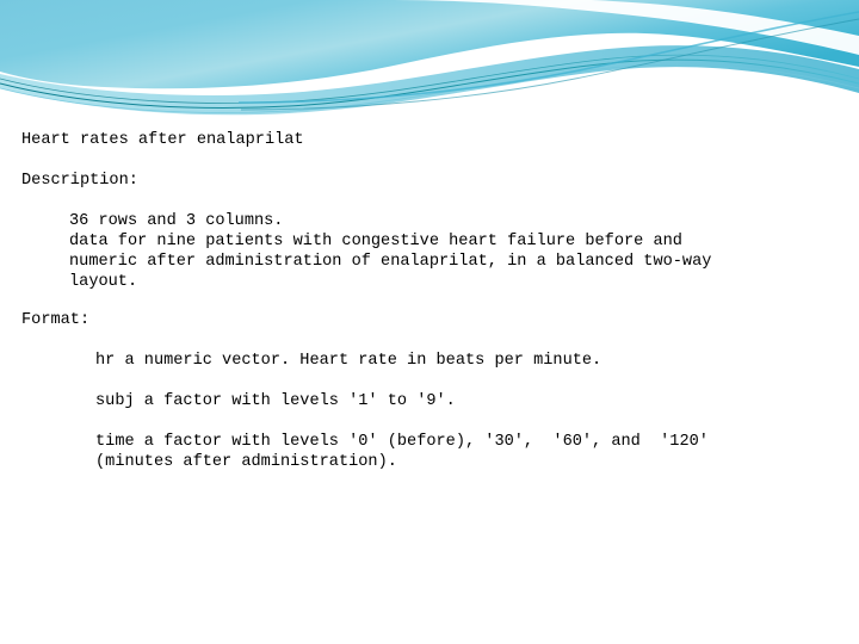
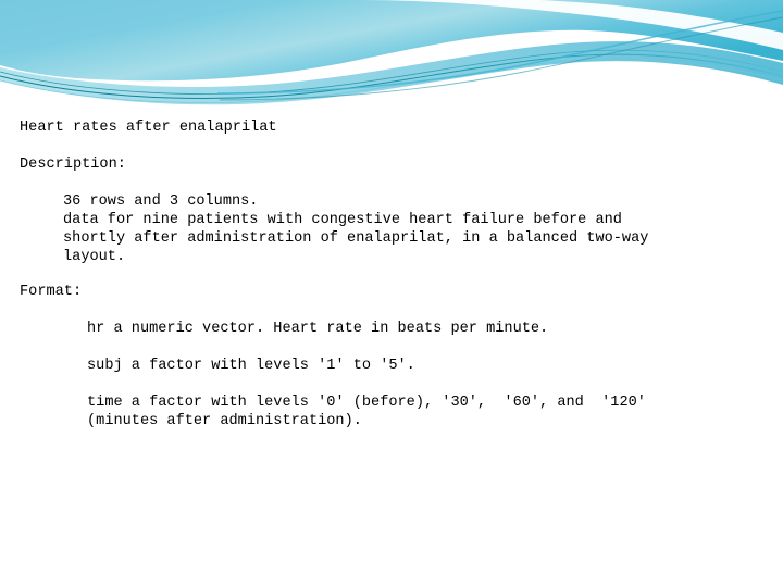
  Heart rates after enalaprilat
  Description:
  36 rows and 3 columns.
  data for nine patients with congestive heart failure before and
- numeric after administration of enalaprilat, in a balanced two-way
+ shortly after administration of enalaprilat, in a balanced two-way
  layout.
  Format:
  hr a numeric vector. Heart rate in beats per minute.
- subj a factor with levels '1' to '9'.
+ subj a factor with levels '1' to '5'.
  time a factor with levels '0' (before), '30', '60', and '120'
  (minutes after administration).
